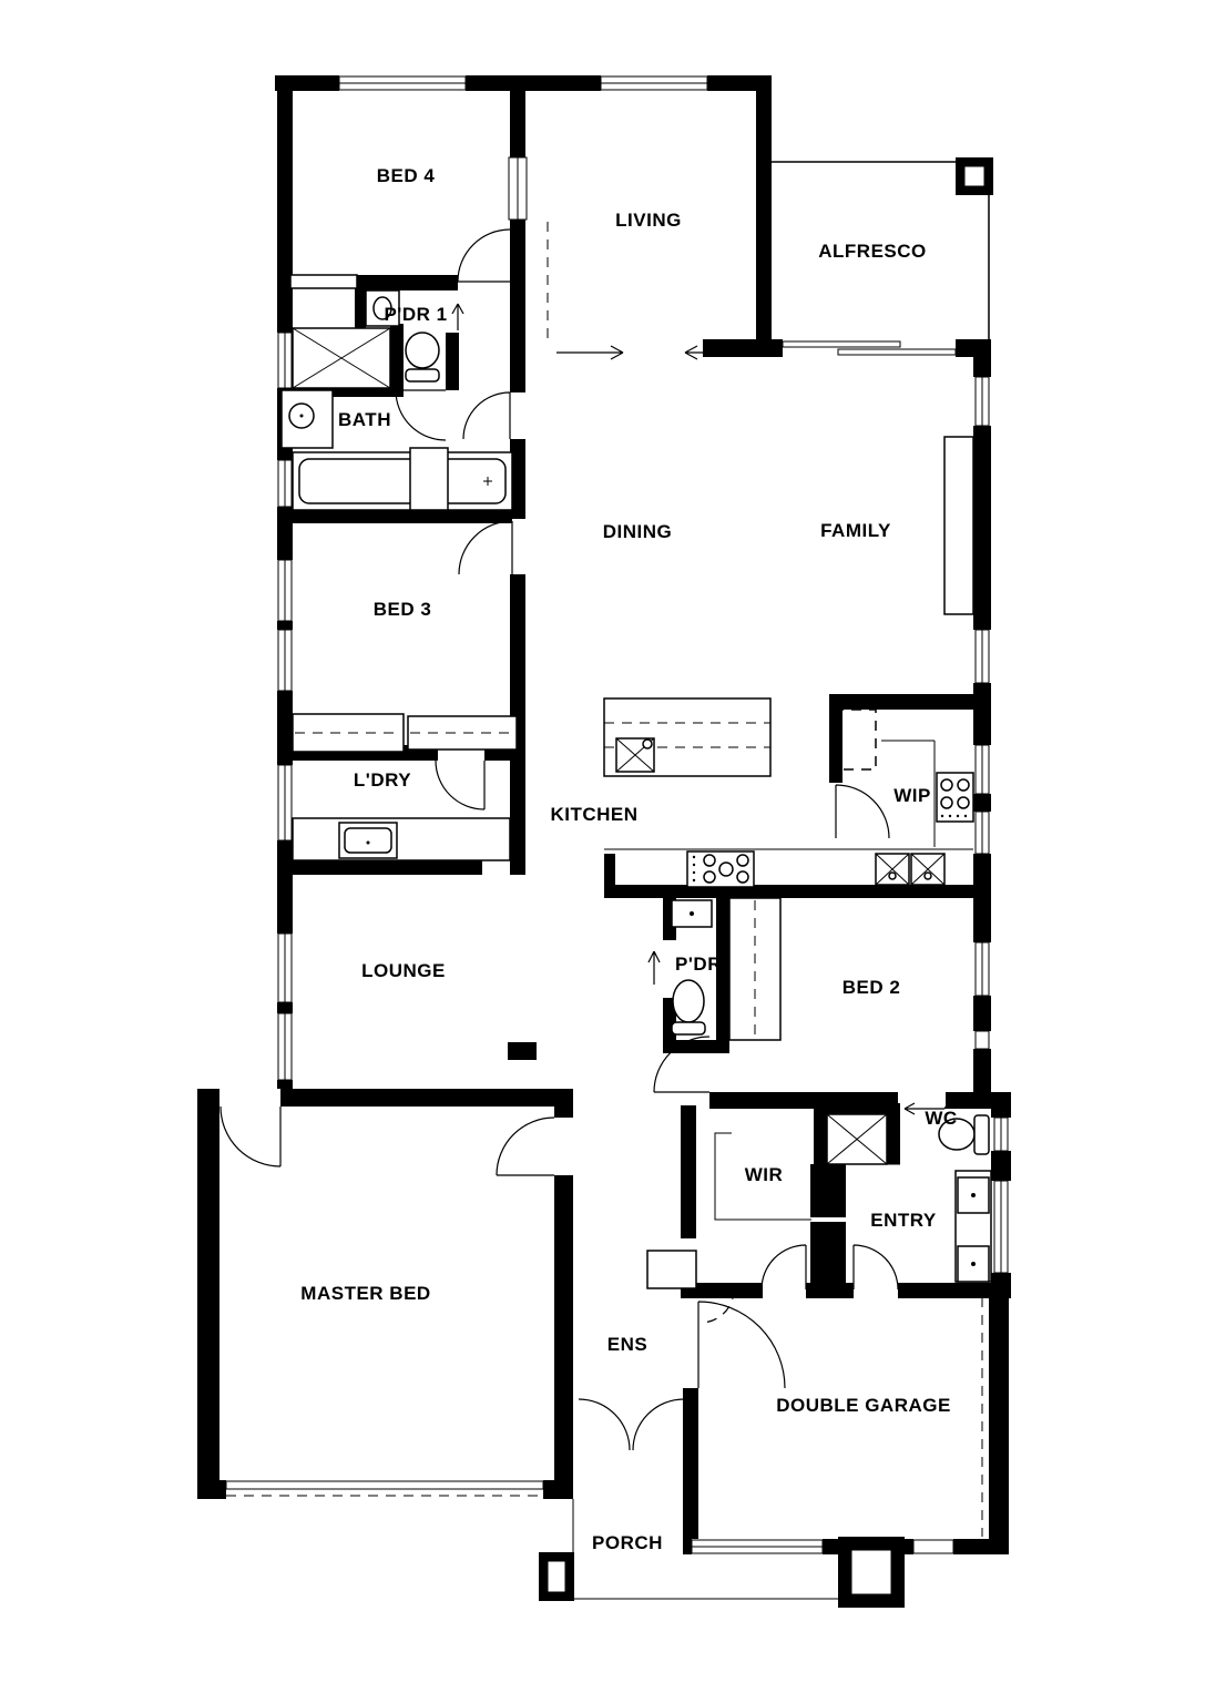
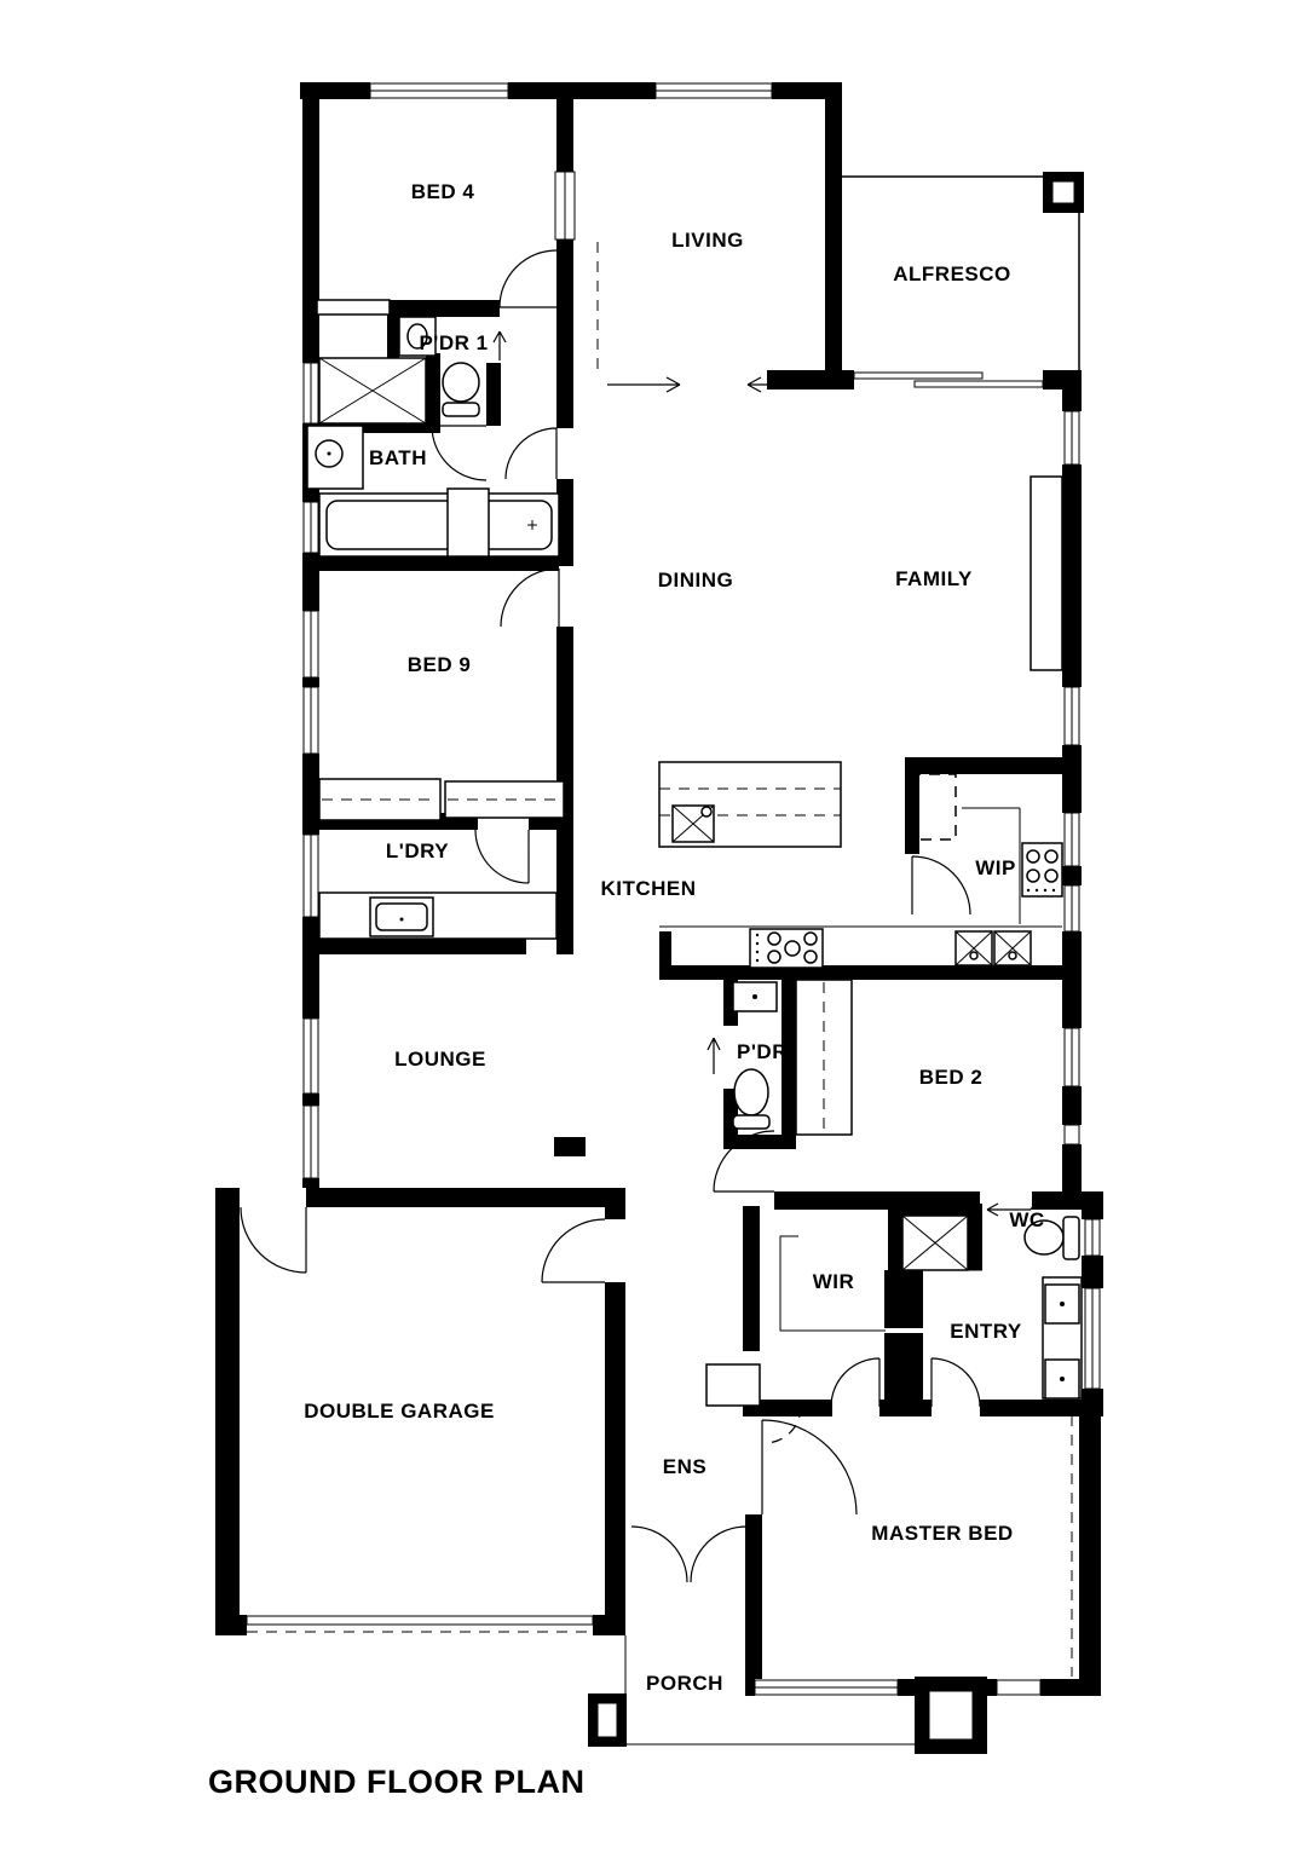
  BED 4
  LIVING
  ALFRESCO
  P'DR 1
  BATH
  DINING
  FAMILY
- BED 3
+ BED 9
  L'DRY
  KITCHEN
  WIP
  LOUNGE
  P'DR
  BED 2
  WC
  WIR
  ENTRY
- MASTER BED
+ DOUBLE GARAGE
  ENS
- DOUBLE GARAGE
+ MASTER BED
  PORCH
+ GROUND FLOOR PLAN
